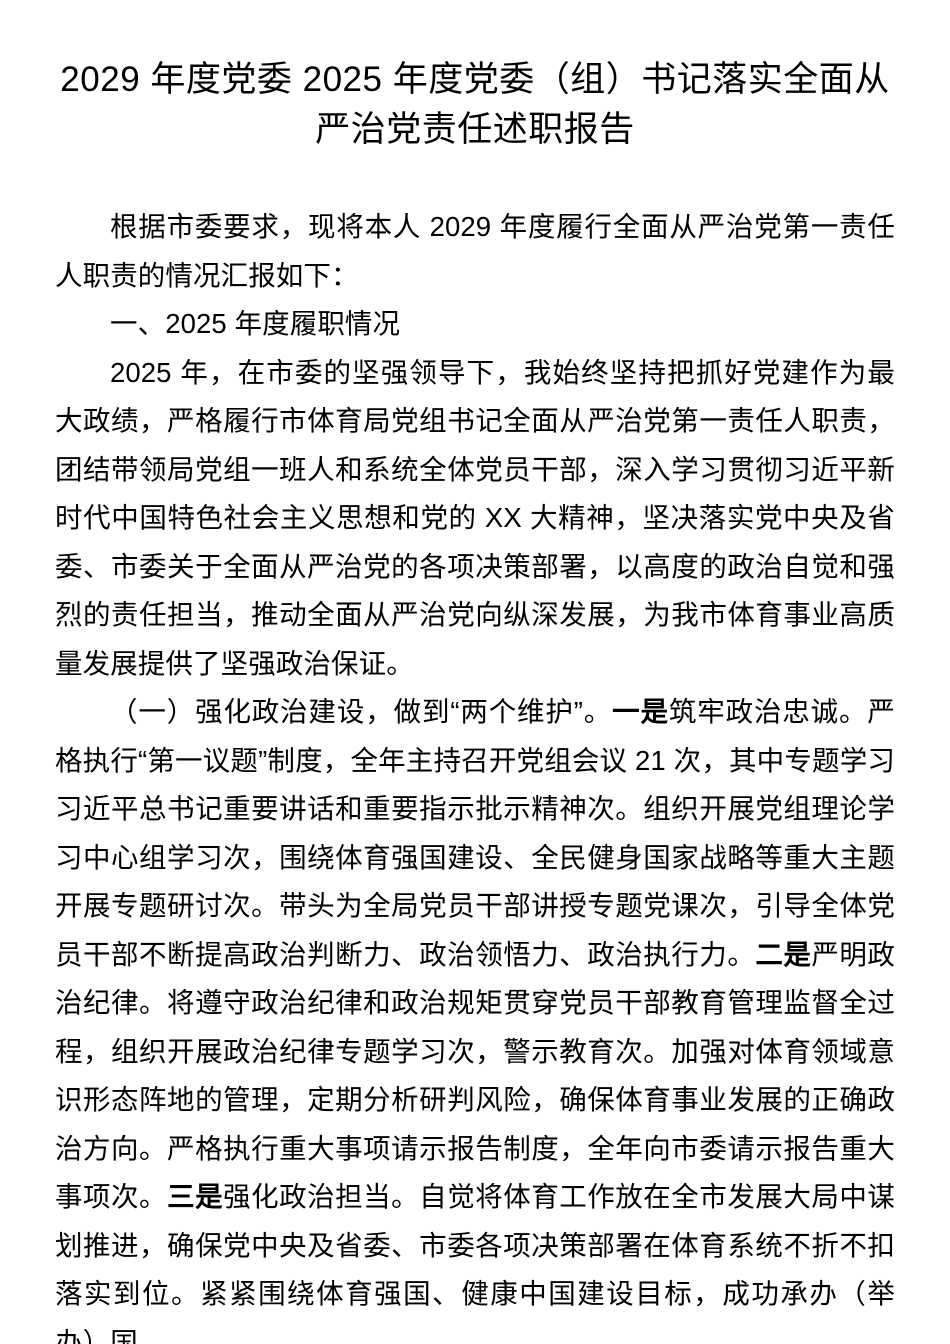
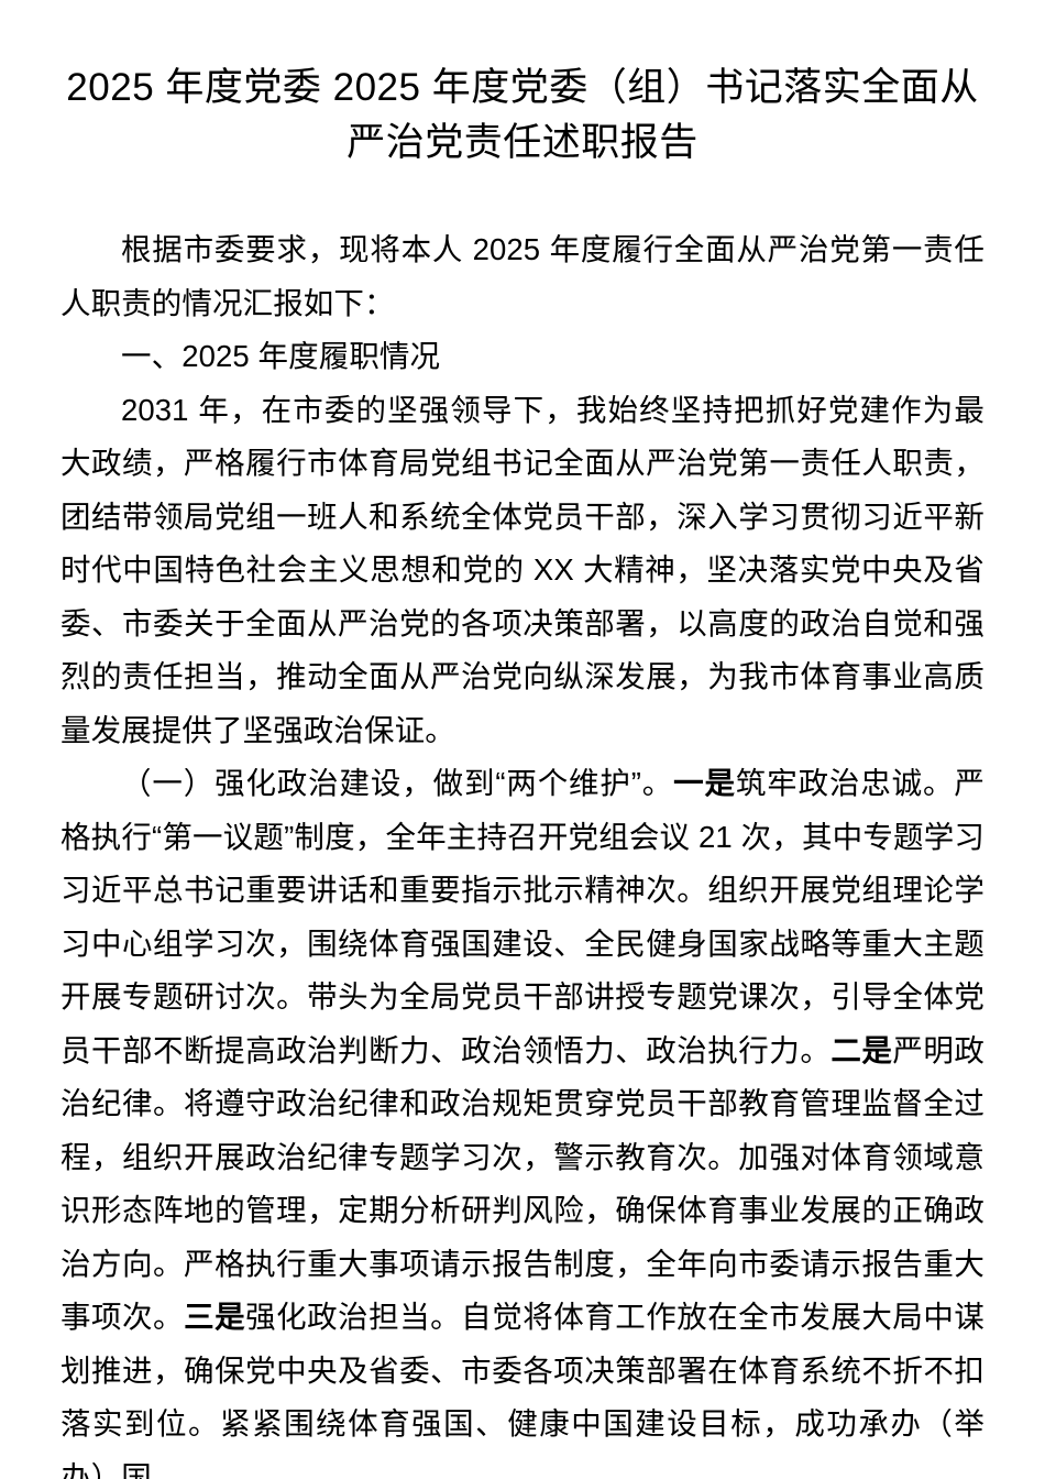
- 2029 年度党委 2025 年度党委（组）书记落实全面从 严治党责任述职报告
+ 2025 年度党委 2025 年度党委（组）书记落实全面从 严治党责任述职报告
- 根据市委要求，现将本人 2029 年度履行全面从严治党第一责任人职责的情况汇报如下：
+ 根据市委要求，现将本人 2025 年度履行全面从严治党第一责任人职责的情况汇报如下：
  一、2025 年度履职情况
- 2025 年，在市委的坚强领导下，我始终坚持把抓好党建作为最大政绩，严格履行市体育局党组书记全面从严治党第一责任人职责，团结带领局党组一班人和系统全体党员干部，深入学习贯彻习近平新时代中国特色社会主义思想和党的 XX 大精神，坚决落实党中央及省委、市委关于全面从严治党的各项决策部署，以高度的政治自觉和强烈的责任担当，推动全面从严治党向纵深发展，为我市体育事业高质量发展提供了坚强政治保证。
+ 2031 年，在市委的坚强领导下，我始终坚持把抓好党建作为最大政绩，严格履行市体育局党组书记全面从严治党第一责任人职责，团结带领局党组一班人和系统全体党员干部，深入学习贯彻习近平新时代中国特色社会主义思想和党的 XX 大精神，坚决落实党中央及省委、市委关于全面从严治党的各项决策部署，以高度的政治自觉和强烈的责任担当，推动全面从严治党向纵深发展，为我市体育事业高质量发展提供了坚强政治保证。
  （一）强化政治建设，做到“两个维护”。一是筑牢政治忠诚。严格执行“第一议题”制度，全年主持召开党组会议 21 次，其中专题学习习近平总书记重要讲话和重要指示批示精神次。组织开展党组理论学习中心组学习次，围绕体育强国建设、全民健身国家战略等重大主题开展专题研讨次。带头为全局党员干部讲授专题党课次，引导全体党员干部不断提高政治判断力、政治领悟力、政治执行力。二是严明政治纪律。将遵守政治纪律和政治规矩贯穿党员干部教育管理监督全过程，组织开展政治纪律专题学习次，警示教育次。加强对体育领域意识形态阵地的管理，定期分析研判风险，确保体育事业发展的正确政治方向。严格执行重大事项请示报告制度，全年向市委请示报告重大事项次。三是强化政治担当。自觉将体育工作放在全市发展大局中谋划推进，确保党中央及省委、市委各项决策部署在体育系统不折不扣落实到位。紧紧围绕体育强国、健康中国建设目标，成功承办（举办）国
